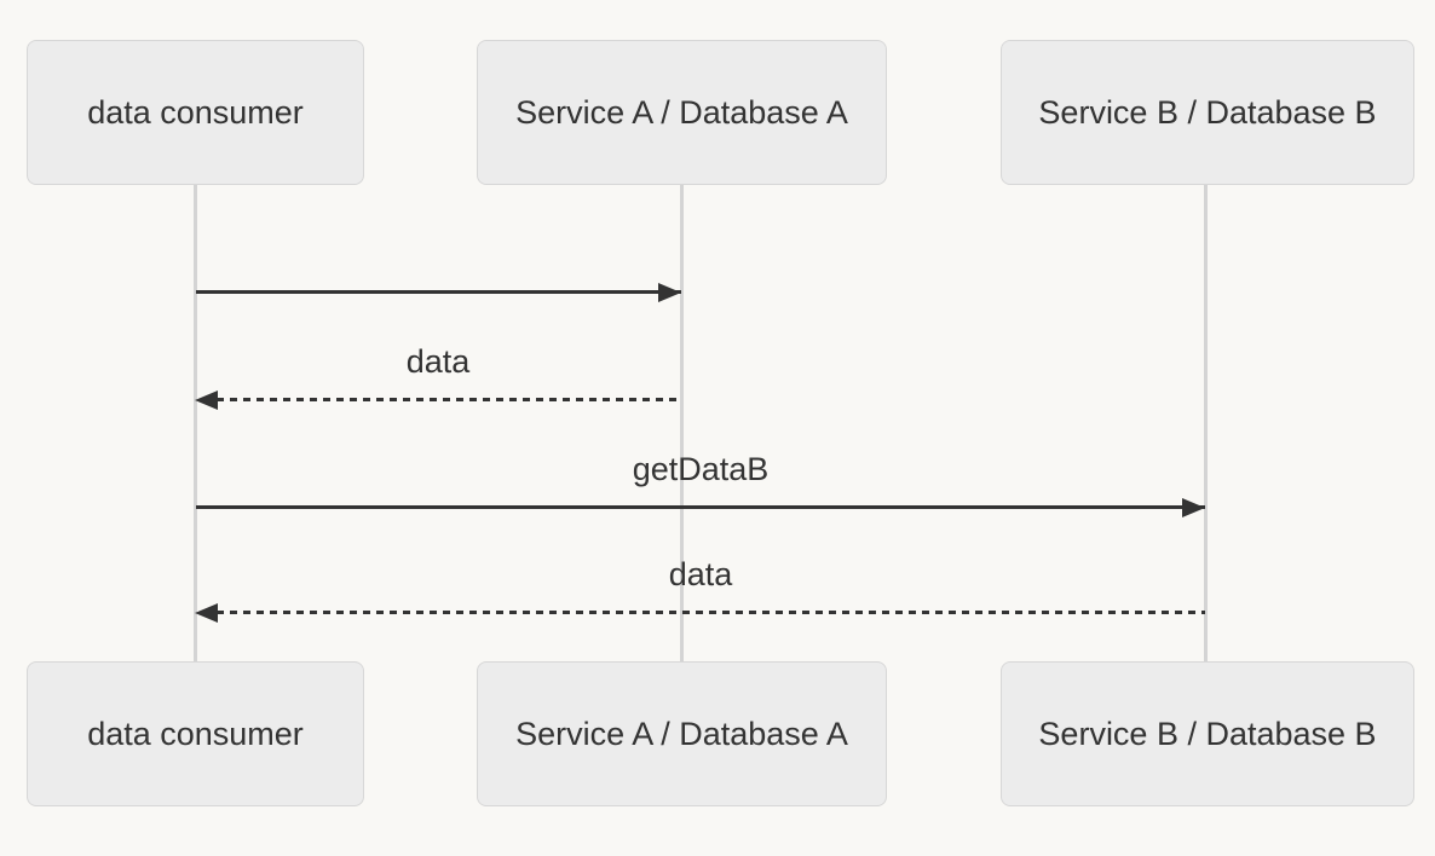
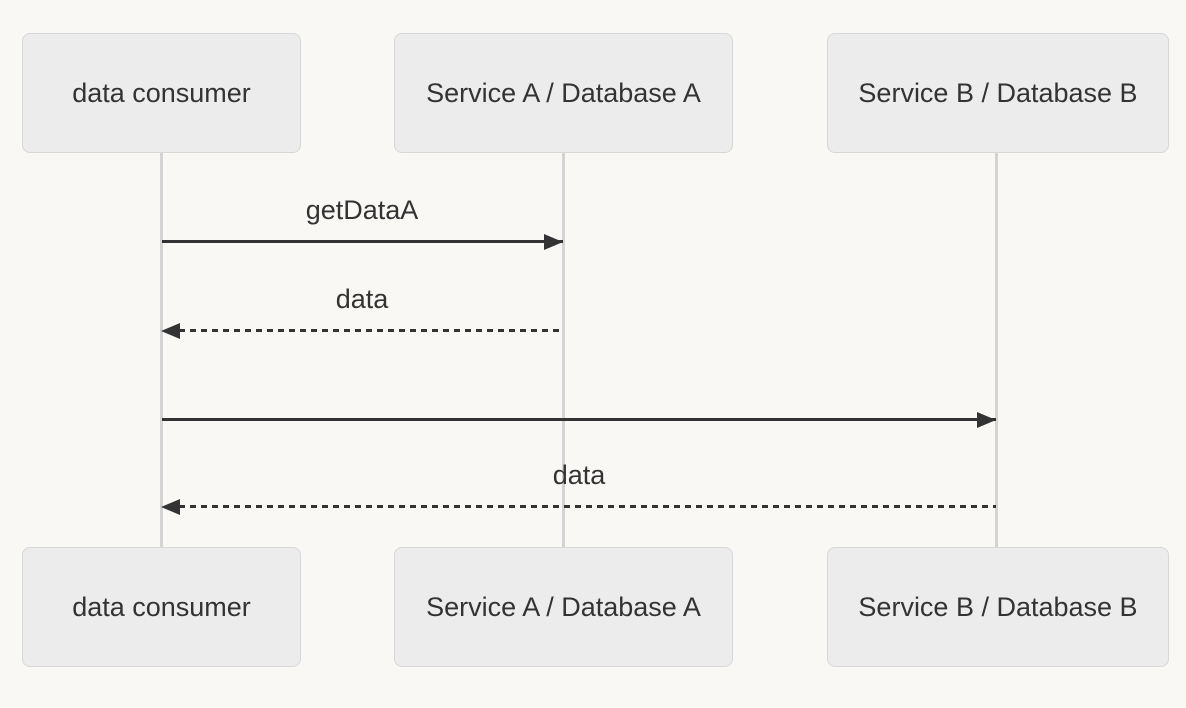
  data consumer
  Service A / Database A
  Service B / Database B
+ getDataA
  data
- getDataB
  data
  data consumer
  Service A / Database A
  Service B / Database B
